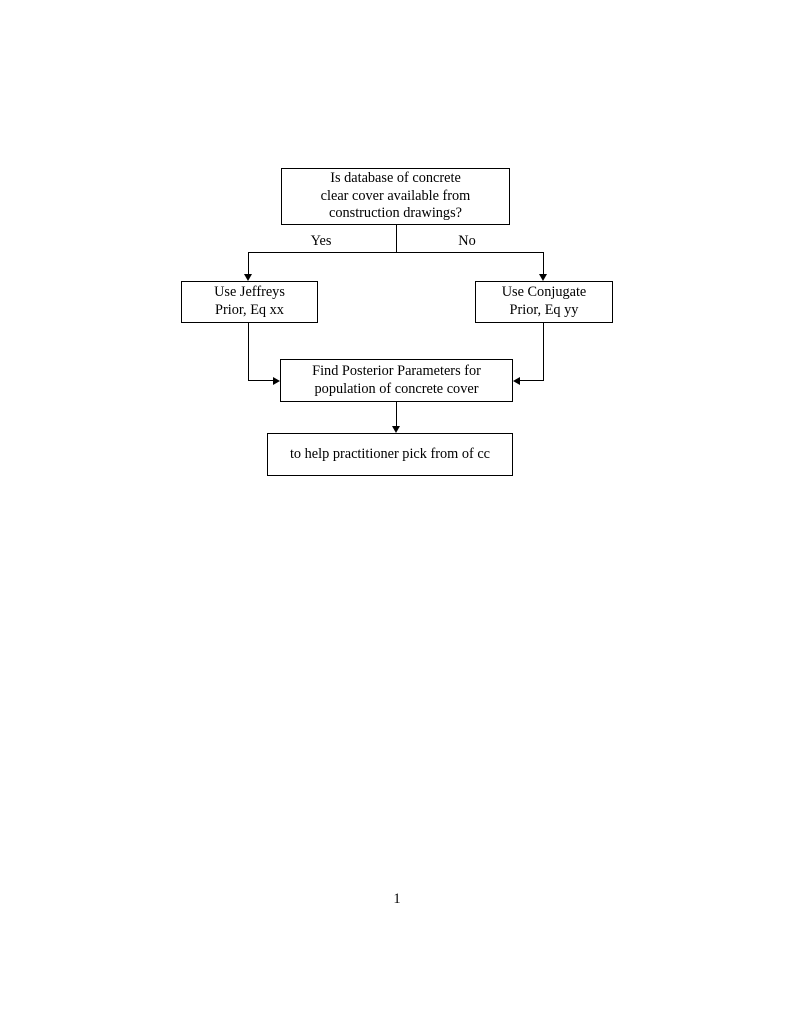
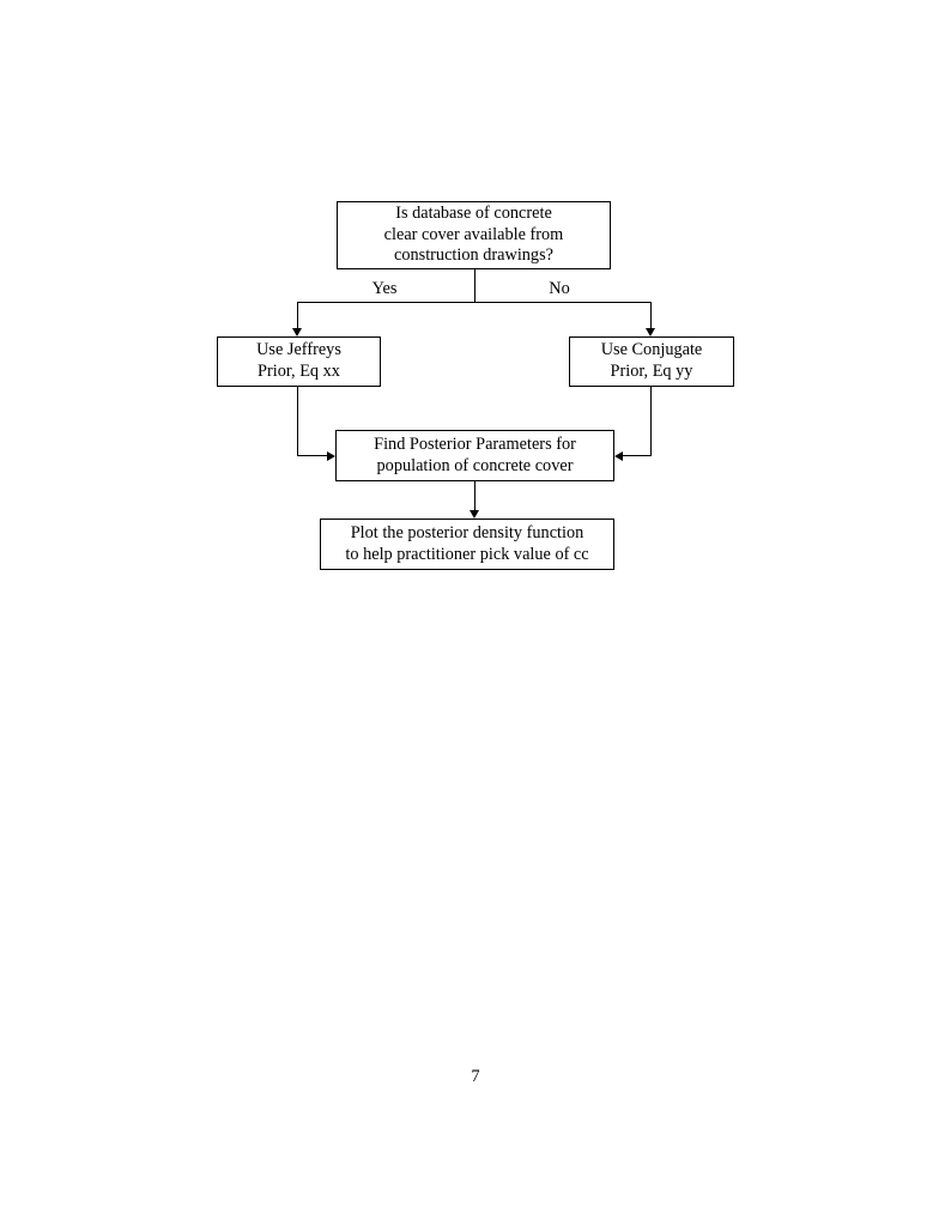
  Is database of concrete
  clear cover available from
  construction drawings?
  Yes
  No
  Use Jeffreys
  Prior, Eq xx
  Use Conjugate
  Prior, Eq yy
  Find Posterior Parameters for
  population of concrete cover
+ Plot the posterior density function
- to help practitioner pick from of cc
+ to help practitioner pick value of cc
- 1
+ 7
